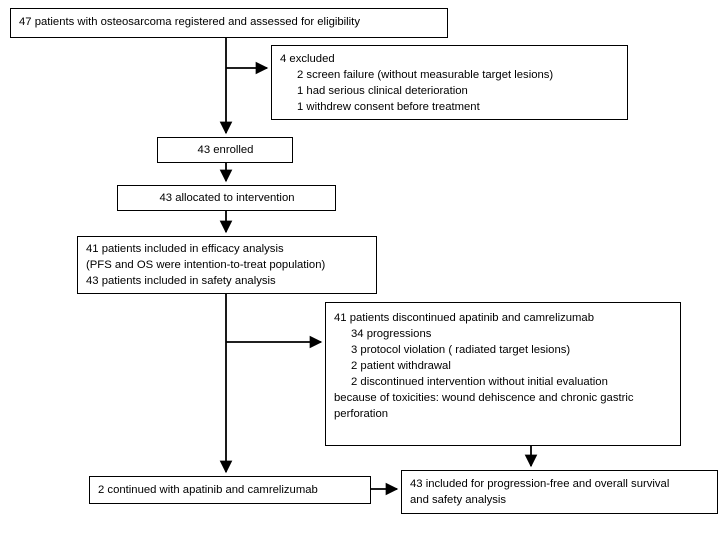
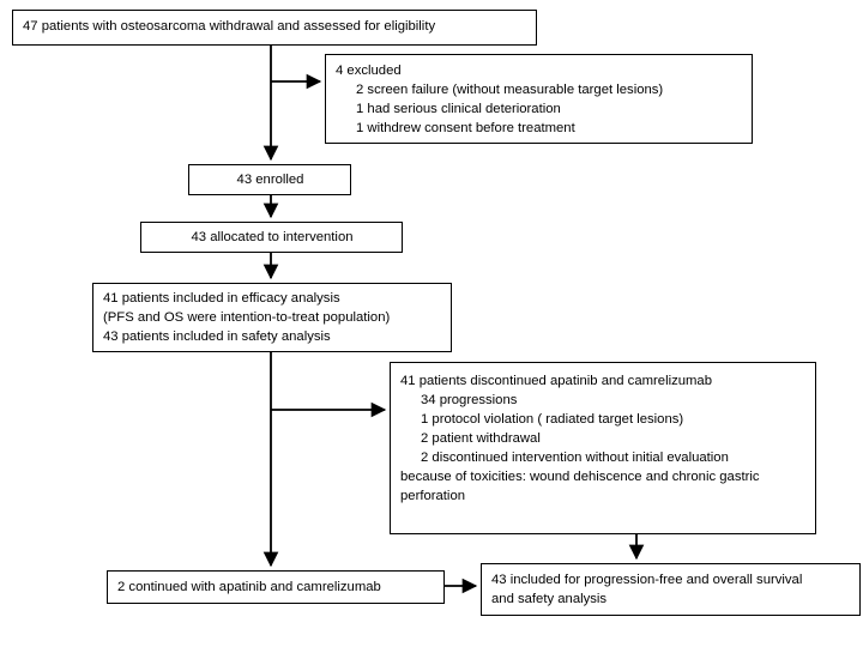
- 47 patients with osteosarcoma registered and assessed for eligibility
+ 47 patients with osteosarcoma withdrawal and assessed for eligibility
  4 excluded
  2 screen failure (without measurable target lesions)
  1 had serious clinical deterioration
  1 withdrew consent before treatment
  43 enrolled
  43 allocated to intervention
  41 patients included in efficacy analysis
  (PFS and OS were intention-to-treat population)
  43 patients included in safety analysis
  41 patients discontinued apatinib and camrelizumab
  34 progressions
- 3 protocol violation ( radiated target lesions)
+ 1 protocol violation ( radiated target lesions)
  2 patient withdrawal
  2 discontinued intervention without initial evaluation
  because of toxicities: wound dehiscence and chronic gastric perforation
  2 continued with apatinib and camrelizumab
  43 included for progression-free and overall survival
  and safety analysis
